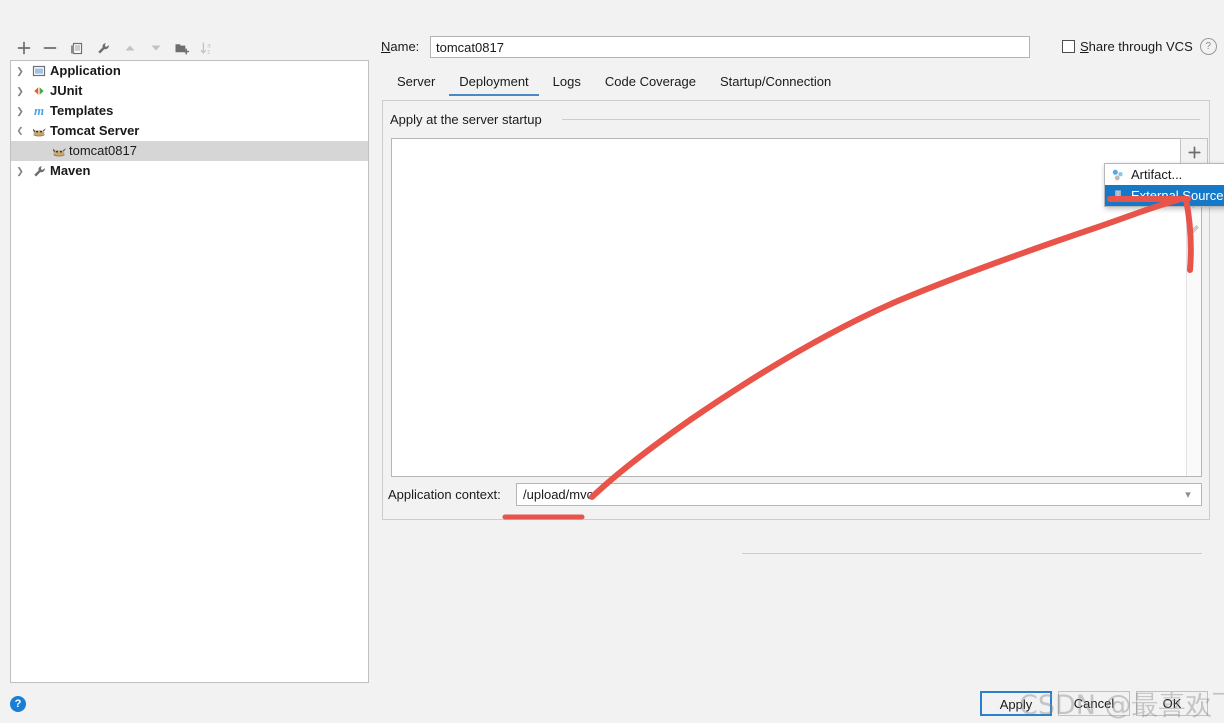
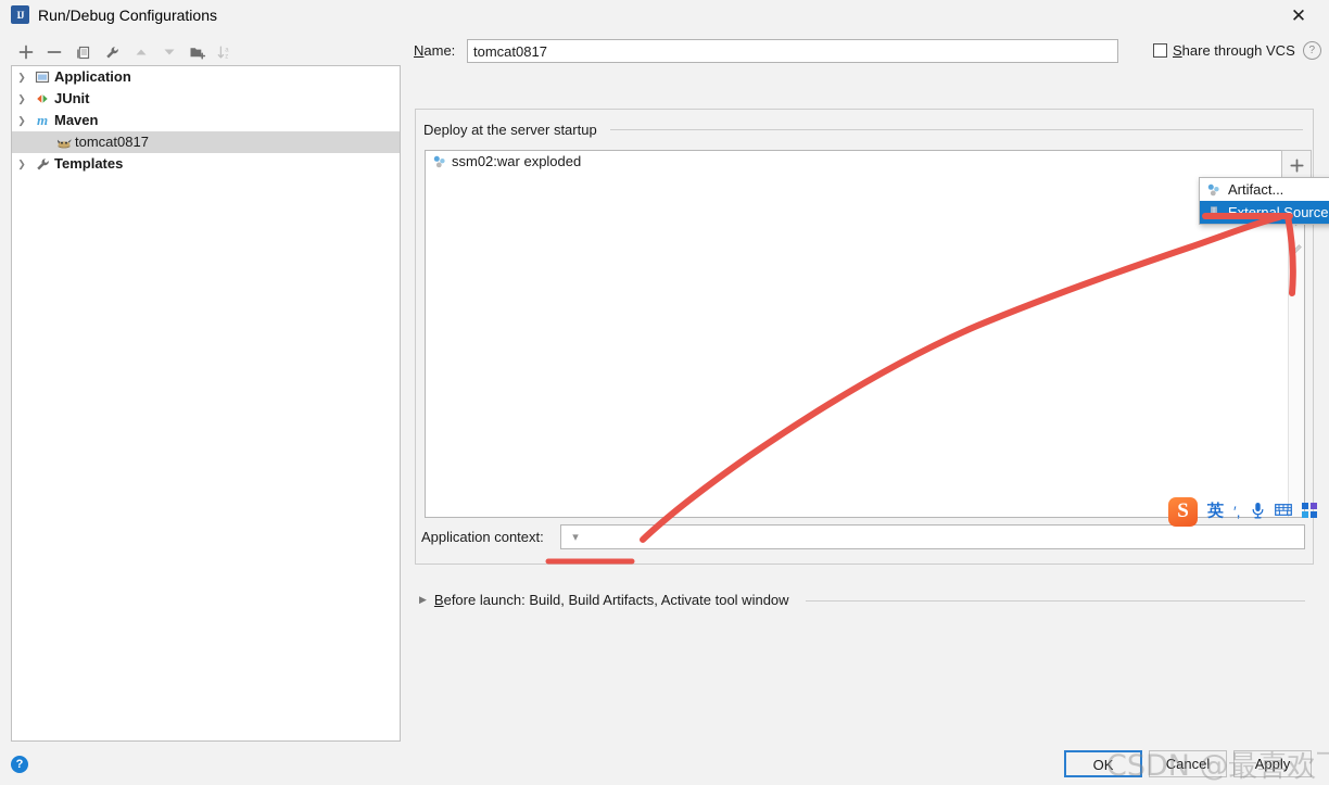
+ IJ
+ Run/Debug Configurations
+ ✕
  ❯
  Application
  ❯
  JUnit
  ❯
  m
- Templates
+ Maven
- ❮
- Tomcat Server
  tomcat0817
  ❯
- Maven
+ Templates
  Name:
  tomcat0817
  Share through VCS
  ?
- Server
- Deployment
- Logs
- Code Coverage
- Startup/Connection
- Apply at the server startup
+ Deploy at the server startup
+ ssm02:war exploded
  Artifact...
  External Source
  Application context:
- /upload/mvc
  ▾
+ ▶
+ Before launch: Build, Build Artifacts, Activate tool window
  ?
- Apply
+ OK
  Cancel
- OK
+ Apply
+ S
+ 英
+ ′,
  CSDN @最喜欢
